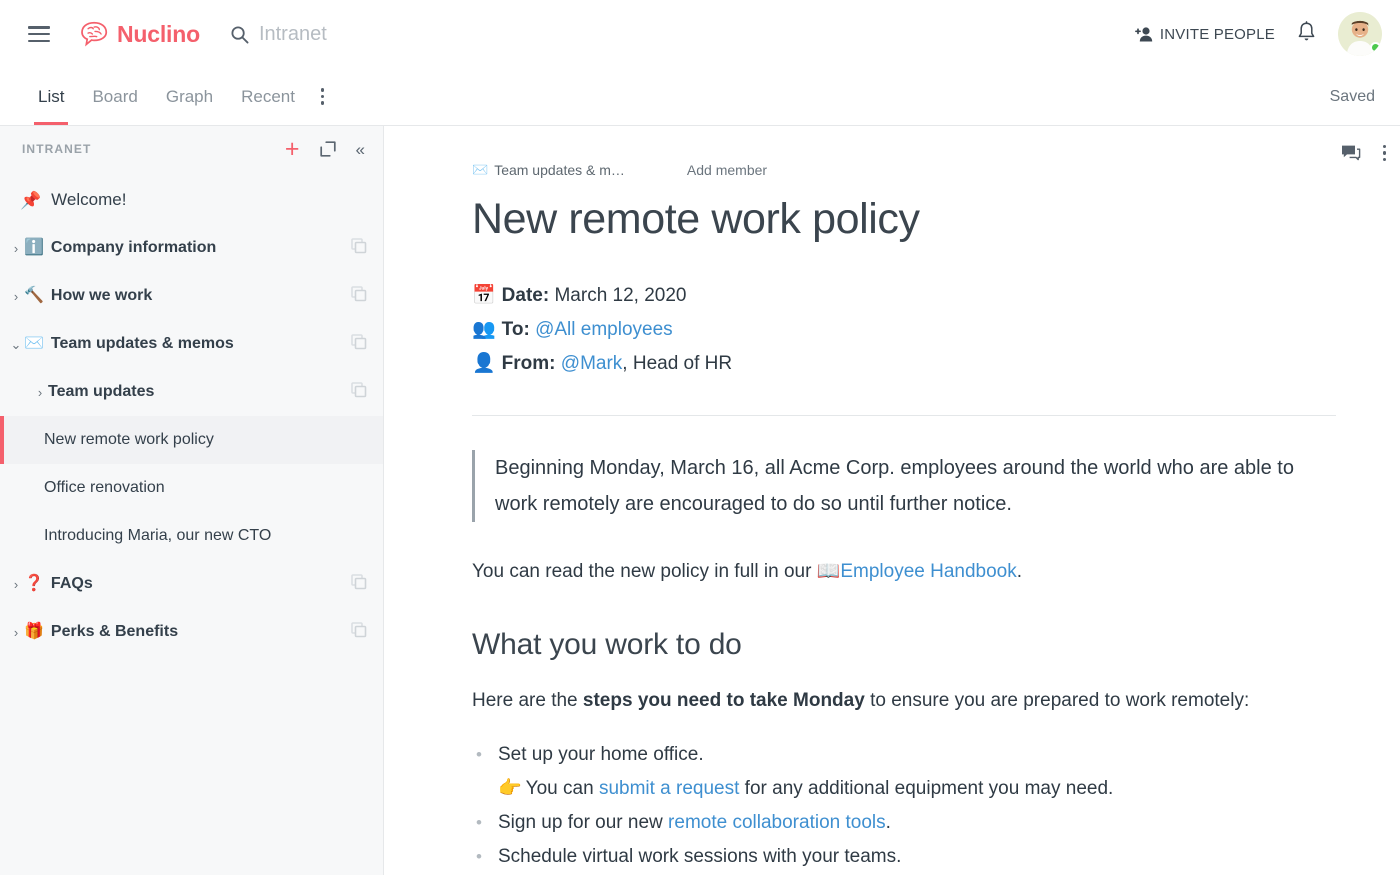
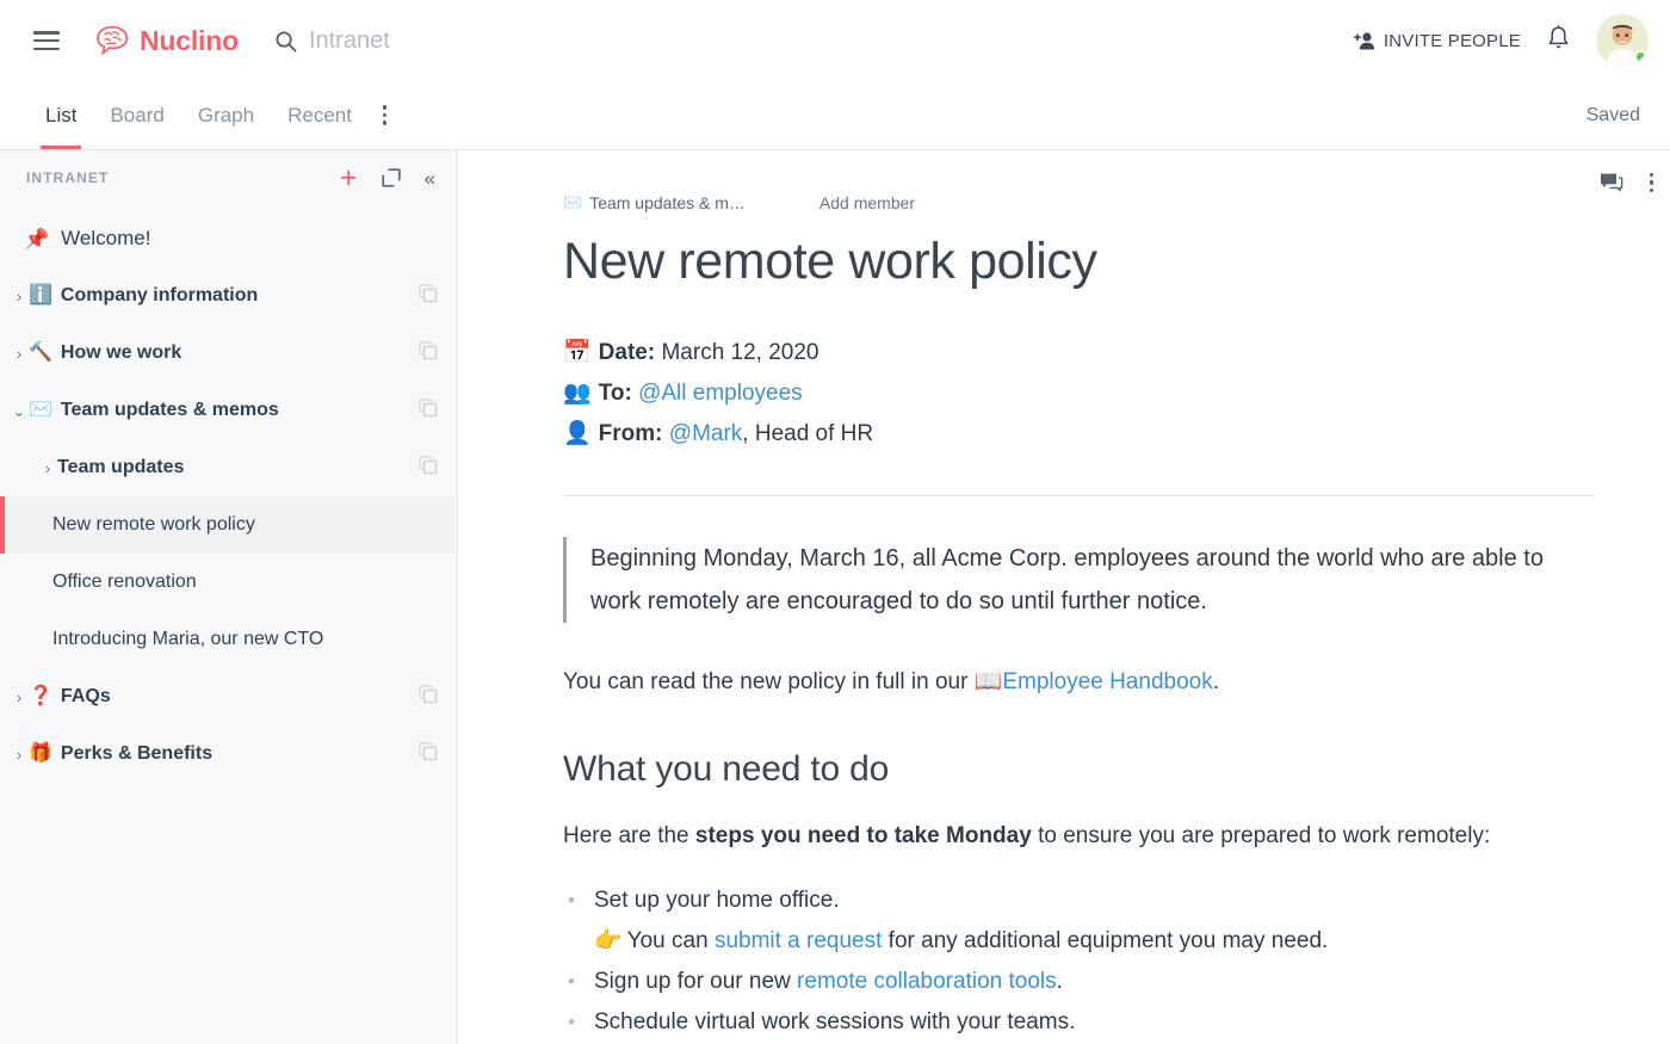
  Nuclino
  Intranet
  INVITE PEOPLE
  List
  Board
  Graph
  Recent
  Saved
  INTRANET
  +
  «
  📌
  Welcome!
  ›
  ℹ️
  Company information
  ›
  🔨
  How we work
  ⌄
  ✉️
  Team updates & memos
  ›
  Team updates
  New remote work policy
  Office renovation
  Introducing Maria, our new CTO
  ›
  ❓
  FAQs
  ›
  🎁
  Perks & Benefits
  ✉️
  Team updates & m…
  Add member
  New remote work policy
  📅 Date: March 12, 2020
  👥 To: @All employees
  👤 From: @Mark, Head of HR
  Beginning Monday, March 16, all Acme Corp. employees around the world who are able to work remotely are encouraged to do so until further notice.
  You can read the new policy in full in our 📖Employee Handbook.
- What you work to do
+ What you need to do
  Here are the steps you need to take Monday to ensure you are prepared to work remotely:
  Set up your home office.
  👉 You can submit a request for any additional equipment you may need.
  Sign up for our new remote collaboration tools.
  Schedule virtual work sessions with your teams.
